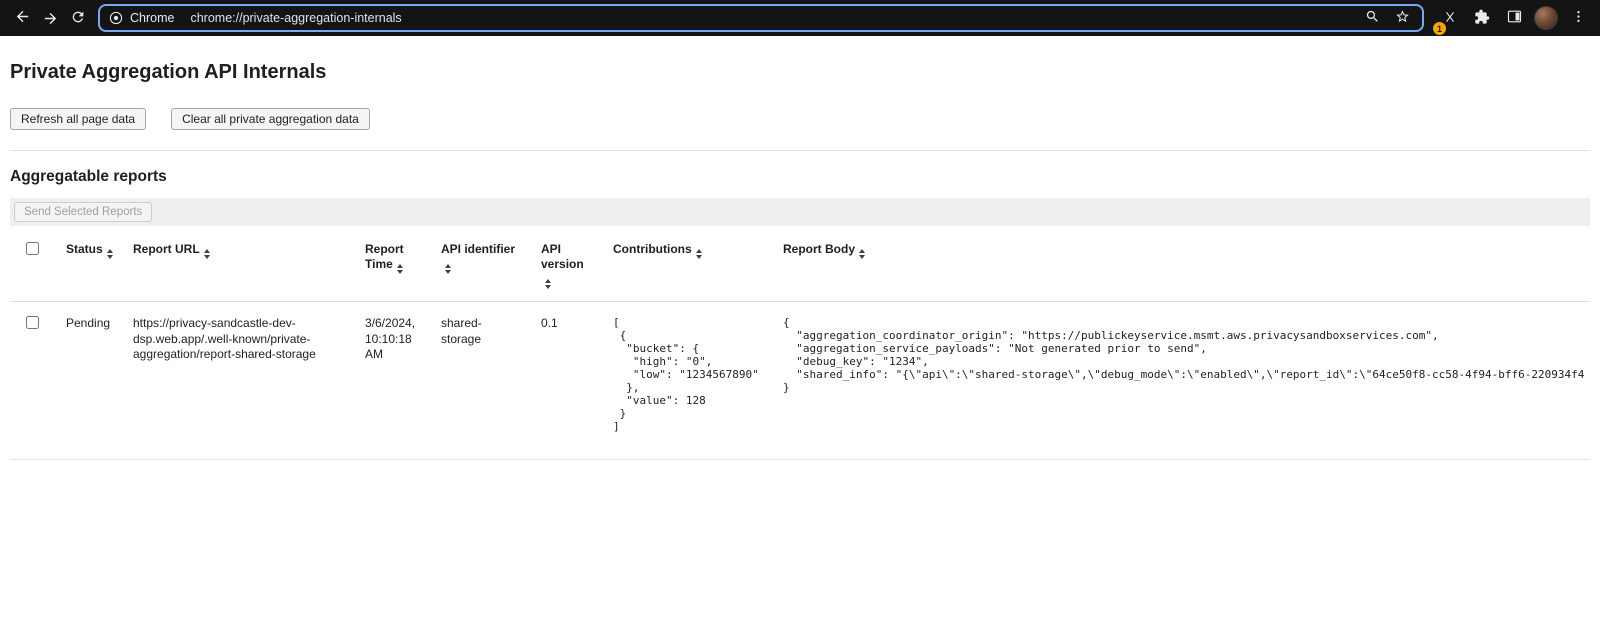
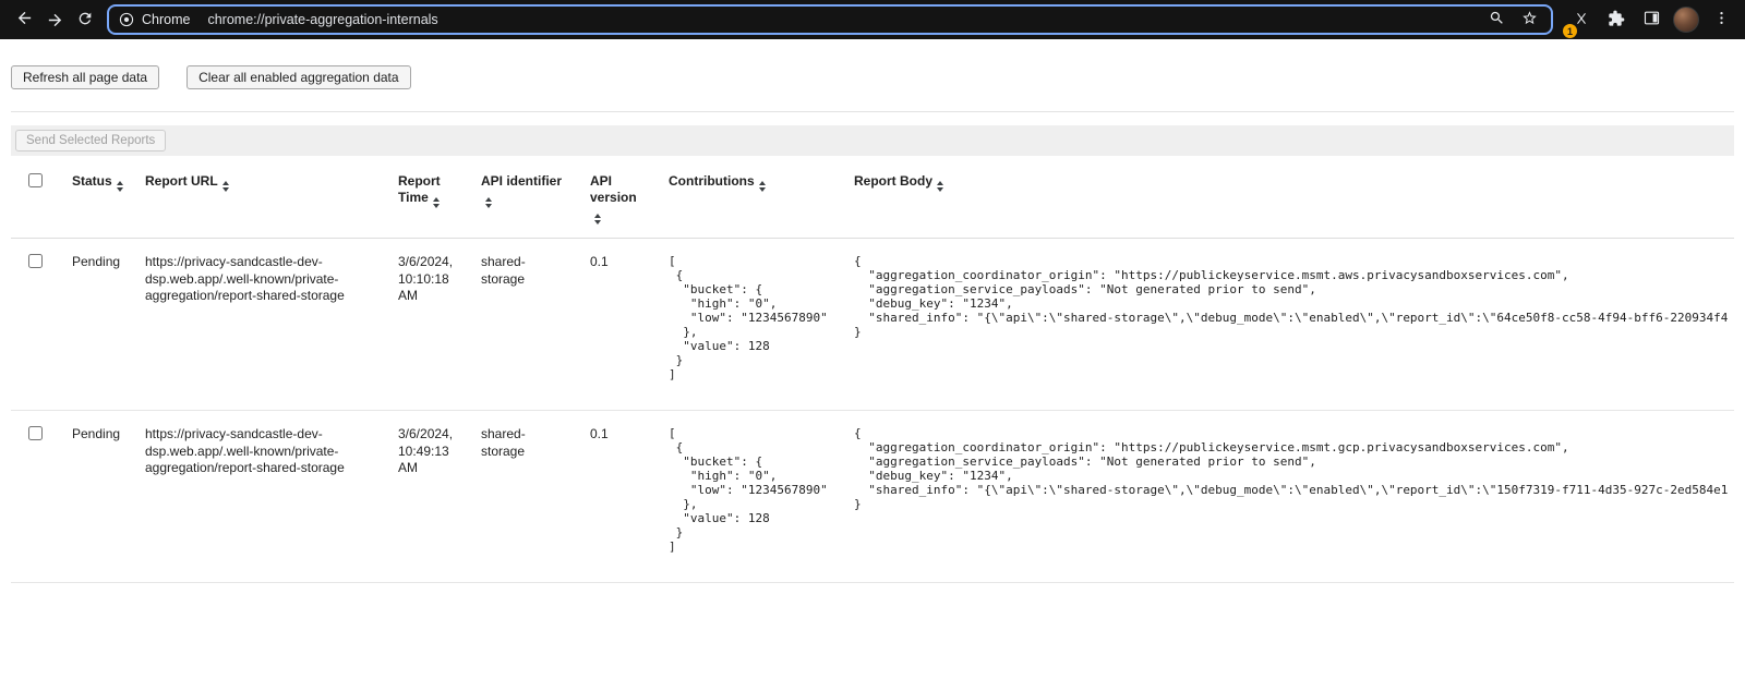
  Chrome
  chrome://private-aggregation-internals
  1
- Private Aggregation API Internals
  Refresh all page data
- Clear all private aggregation data
+ Clear all enabled aggregation data
- Aggregatable reports
  Send Selected Reports
  	Status	Report URL	Report Time	API identifier	API version	Contributions	Report Body
  	Pending	https://privacy-sandcastle-dev-dsp.web.app/.well-known/private-aggregation/report-shared-storage	3/6/2024, 10:10:18 AM	shared-storage	0.1	[ { "bucket": { "high": "0", "low": "1234567890" }, "value": 128 } ]	{ "aggregation_coordinator_origin": "https://publickeyservice.msmt.aws.privacysandboxservices.com", "aggregation_service_payloads": "Not generated prior to send", "debug_key": "1234", "shared_info": "{\"api\":\"shared-storage\",\"debug_mode\":\"enabled\",\"report_id\":\"64ce50f8-cc58-4f94-bff6-220934f4 }
+ 	Pending	https://privacy-sandcastle-dev-dsp.web.app/.well-known/private-aggregation/report-shared-storage	3/6/2024, 10:49:13 AM	shared-storage	0.1	[ { "bucket": { "high": "0", "low": "1234567890" }, "value": 128 } ]	{ "aggregation_coordinator_origin": "https://publickeyservice.msmt.gcp.privacysandboxservices.com", "aggregation_service_payloads": "Not generated prior to send", "debug_key": "1234", "shared_info": "{\"api\":\"shared-storage\",\"debug_mode\":\"enabled\",\"report_id\":\"150f7319-f711-4d35-927c-2ed584e1 }
